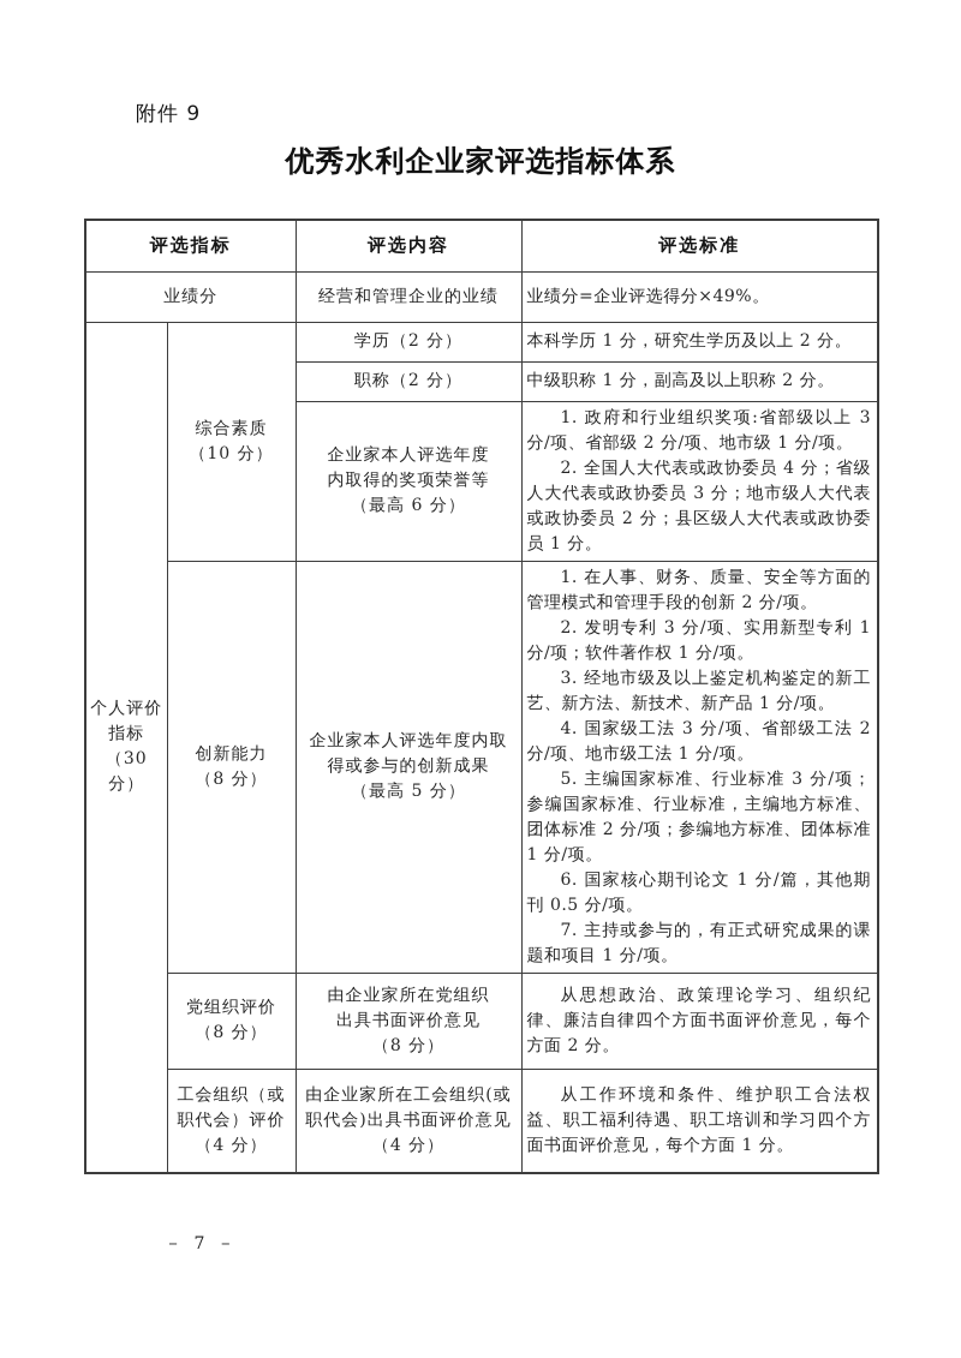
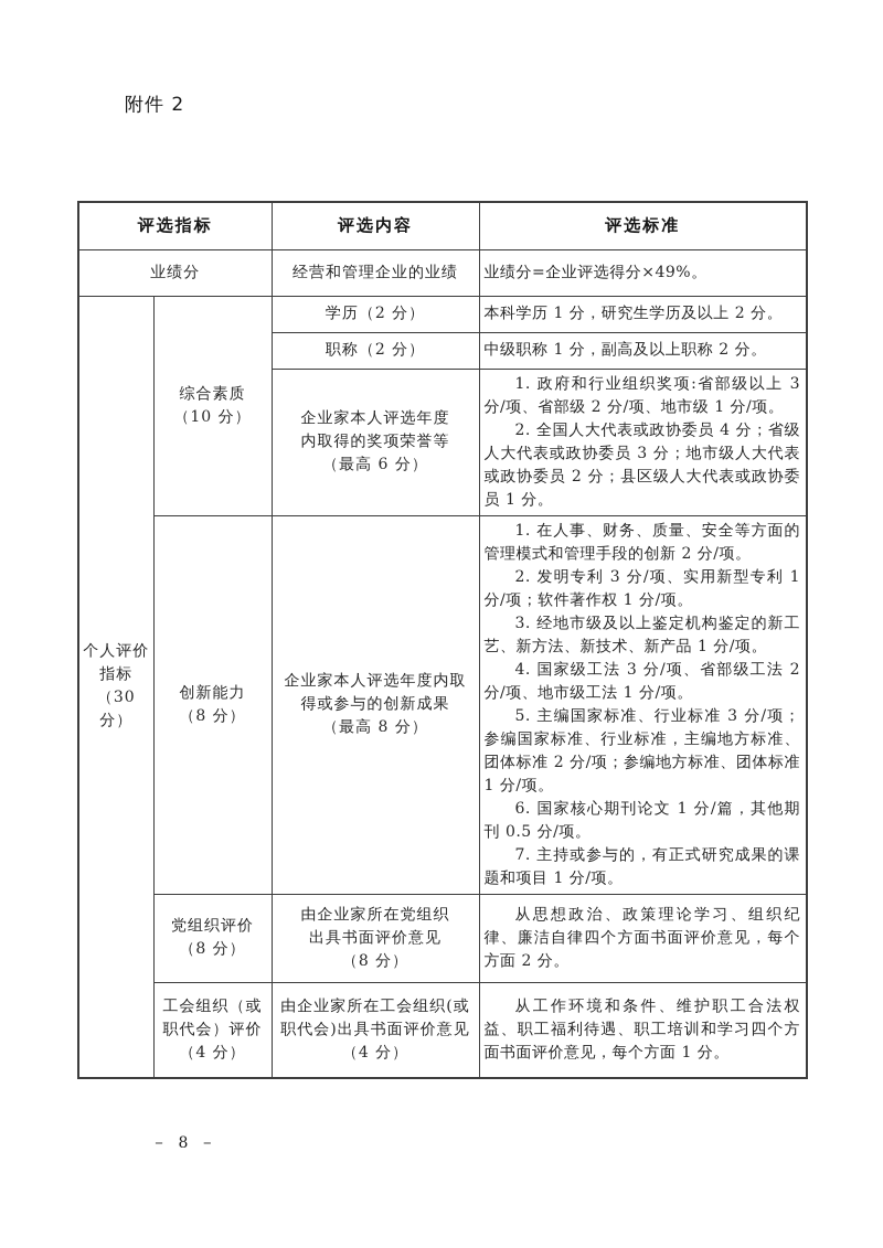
- 附件 9
+ 附件 2
- 优秀水利企业家评选指标体系
  评选指标	评选内容	评选标准
  业绩分	经营和管理企业的业绩	业绩分=企业评选得分×49%。
  个人评价 指标 （30 分）	综合素质 （10 分）	学历（2 分）	本科学历 1 分，研究生学历及以上 2 分。
  职称（2 分）	中级职称 1 分，副高及以上职称 2 分。
  企业家本人评选年度 内取得的奖项荣誉等 （最高 6 分）	1. 政府和行业组织奖项:省部级以上 3 分/项、省部级 2 分/项、地市级 1 分/项。2. 全国人大代表或政协委员 4 分；省级人大代表或政协委员 3 分；地市级人大代表或政协委员 2 分；县区级人大代表或政协委员 1 分。
- 创新能力 （8 分）	企业家本人评选年度内取 得或参与的创新成果 （最高 5 分）	1. 在人事、财务、质量、安全等方面的管理模式和管理手段的创新 2 分/项。2. 发明专利 3 分/项、实用新型专利 1 分/项；软件著作权 1 分/项。3. 经地市级及以上鉴定机构鉴定的新工艺、新方法、新技术、新产品 1 分/项。4. 国家级工法 3 分/项、省部级工法 2 分/项、地市级工法 1 分/项。5. 主编国家标准、行业标准 3 分/项；参编国家标准、行业标准，主编地方标准、团体标准 2 分/项；参编地方标准、团体标准 1 分/项。6. 国家核心期刊论文 1 分/篇，其他期刊 0.5 分/项。7. 主持或参与的，有正式研究成果的课题和项目 1 分/项。
+ 创新能力 （8 分）	企业家本人评选年度内取 得或参与的创新成果 （最高 8 分）	1. 在人事、财务、质量、安全等方面的管理模式和管理手段的创新 2 分/项。2. 发明专利 3 分/项、实用新型专利 1 分/项；软件著作权 1 分/项。3. 经地市级及以上鉴定机构鉴定的新工艺、新方法、新技术、新产品 1 分/项。4. 国家级工法 3 分/项、省部级工法 2 分/项、地市级工法 1 分/项。5. 主编国家标准、行业标准 3 分/项；参编国家标准、行业标准，主编地方标准、团体标准 2 分/项；参编地方标准、团体标准 1 分/项。6. 国家核心期刊论文 1 分/篇，其他期刊 0.5 分/项。7. 主持或参与的，有正式研究成果的课题和项目 1 分/项。
  党组织评价 （8 分）	由企业家所在党组织 出具书面评价意见 （8 分）	从思想政治、政策理论学习、组织纪律、廉洁自律四个方面书面评价意见，每个方面 2 分。
  工会组织（或 职代会）评价 （4 分）	由企业家所在工会组织(或 职代会)出具书面评价意见 （4 分）	从工作环境和条件、维护职工合法权益、职工福利待遇、职工培训和学习四个方面书面评价意见，每个方面 1 分。
- － 7 －
+ － 8 －
